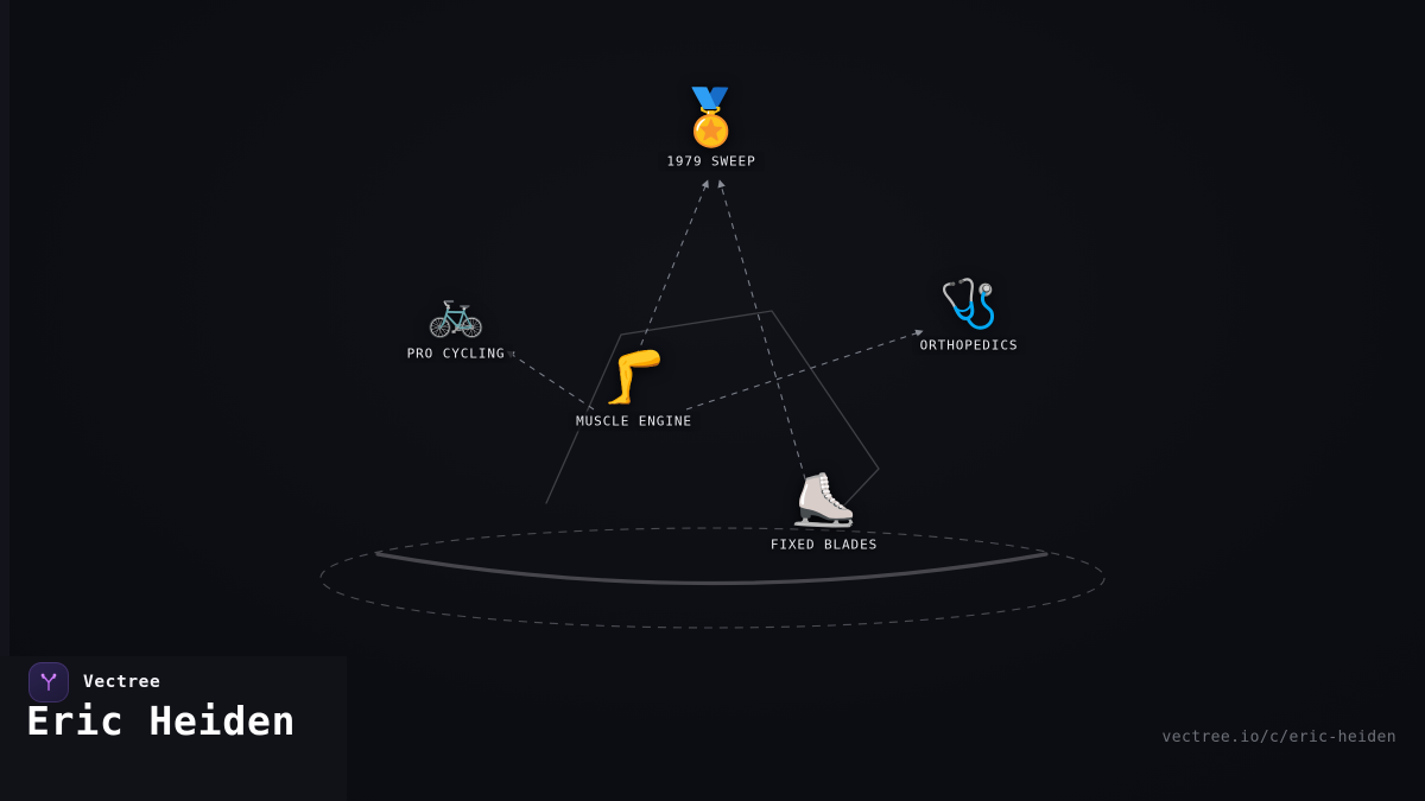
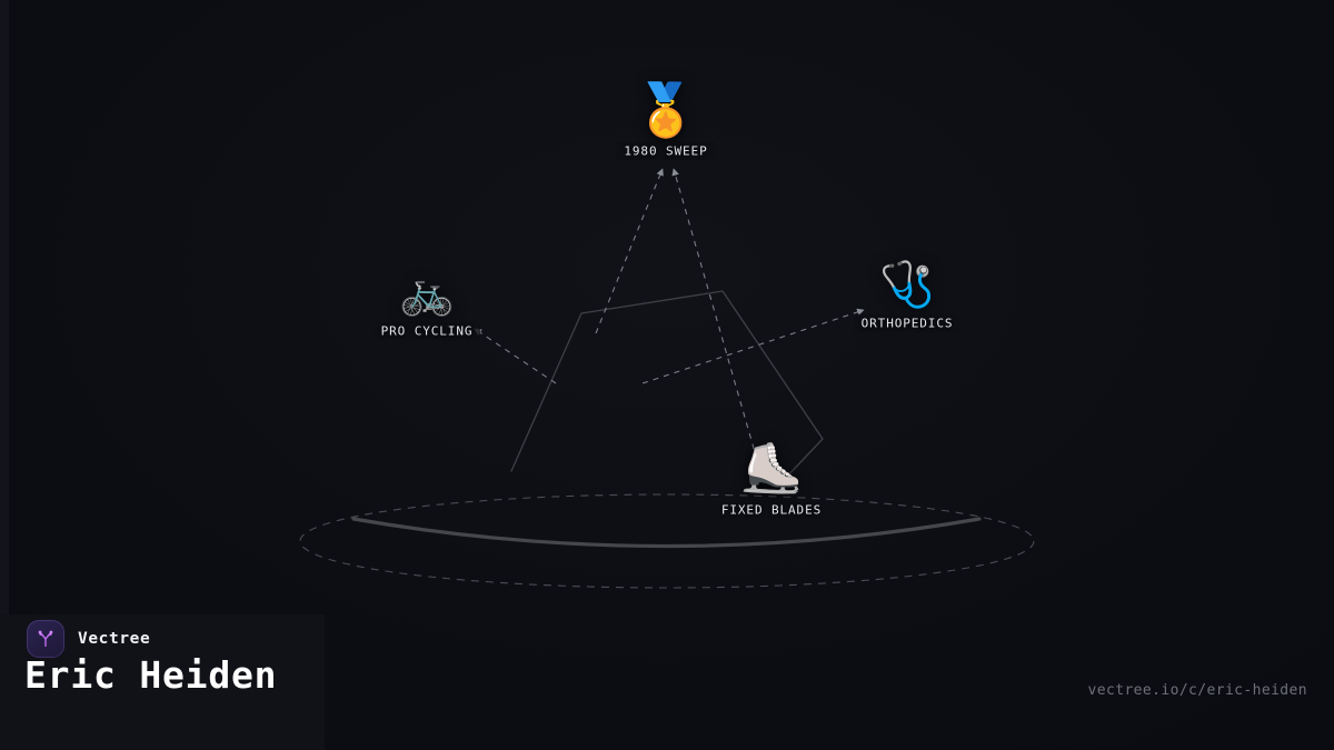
  🏅
- 1979 SWEEP
+ 1980 SWEEP
  🚲
  PRO CYCLING
  🩺
  ORTHOPEDICS
- 🦵
- MUSCLE ENGINE
  ⛸️
  FIXED BLADES
  Vectree
  Eric Heiden
  vectree.io/c/eric-heiden
